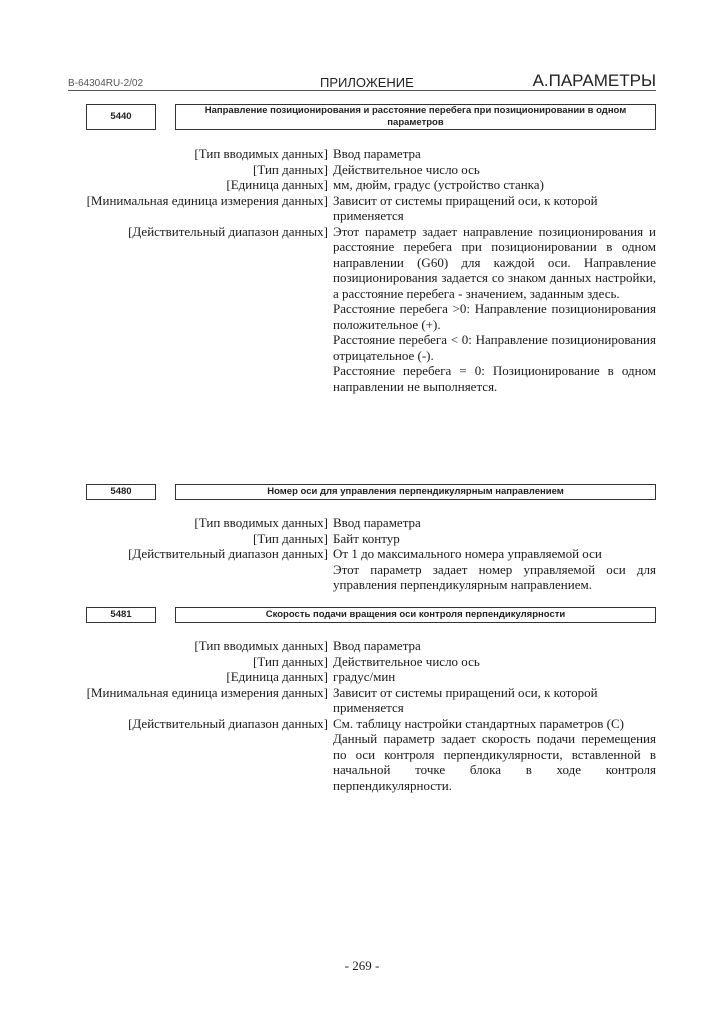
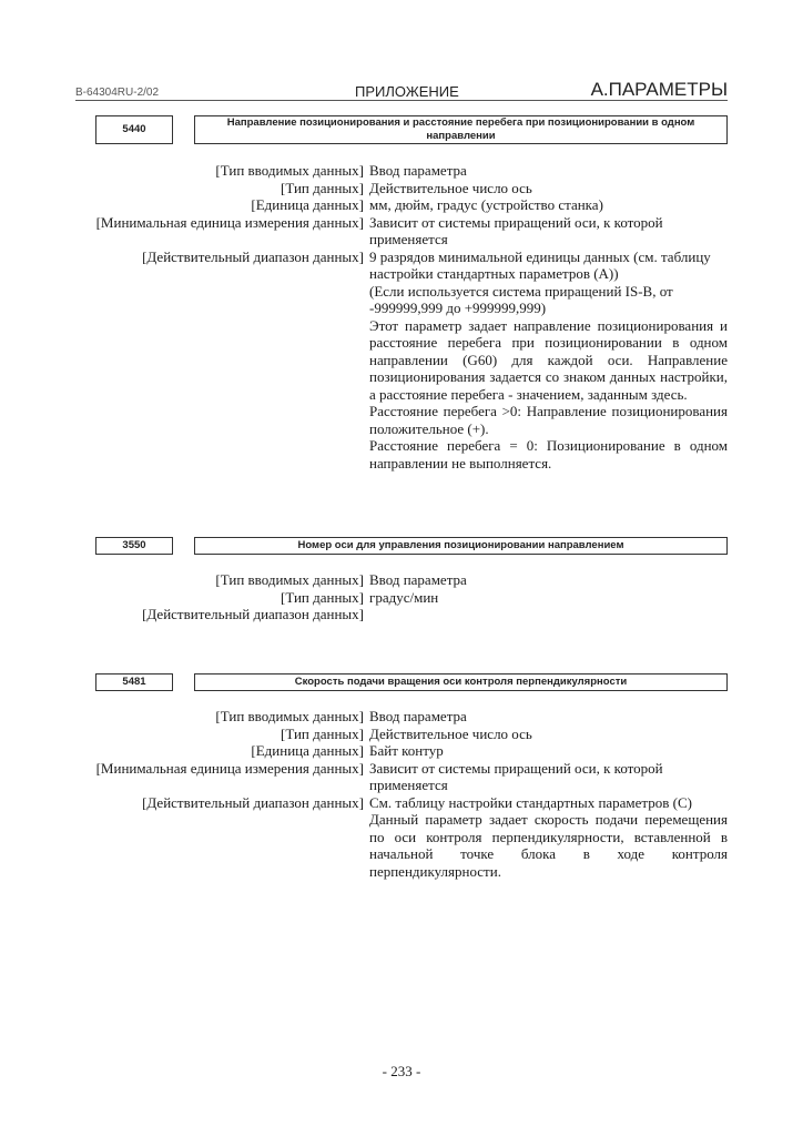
  B-64304RU-2/02
  ПРИЛОЖЕНИЕ
  А.ПАРАМЕТРЫ
  5440
- Направление позиционирования и расстояние перебега при позиционировании в одном параметров
+ Направление позиционирования и расстояние перебега при позиционировании в одном направлении
  [Тип вводимых данных]
  Ввод параметра
  [Тип данных]
  Действительное число ось
  [Единица данных]
  мм, дюйм, градус (устройство станка)
  [Минимальная единица измерения данных]
  Зависит от системы приращений оси, к которой применяется
  [Действительный диапазон данных]
+ 9 разрядов минимальной единицы данных (см. таблицу настройки стандартных параметров (A))
+ (Если используется система приращений IS-B, от -999999,999 до +999999,999)
  Этот параметр задает направление позиционирования и расстояние перебега при позиционировании в одном направлении (G60) для каждой оси. Направление позиционирования задается со знаком данных настройки, а расстояние перебега - значением, заданным здесь.
  Расстояние перебега >0: Направление позиционирования положительное (+).
- Расстояние перебега < 0: Направление позиционирования отрицательное (-).
  Расстояние перебега = 0: Позиционирование в одном направлении не выполняется.
- 5480
+ 3550
- Номер оси для управления перпендикулярным направлением
+ Номер оси для управления позиционировании направлением
  [Тип вводимых данных]
  Ввод параметра
  [Тип данных]
- Байт контур
+ градус/мин
  [Действительный диапазон данных]
- От 1 до максимального номера управляемой оси
- Этот параметр задает номер управляемой оси для управления перпендикулярным направлением.
  5481
  Скорость подачи вращения оси контроля перпендикулярности
  [Тип вводимых данных]
  Ввод параметра
  [Тип данных]
  Действительное число ось
  [Единица данных]
- градус/мин
+ Байт контур
  [Минимальная единица измерения данных]
  Зависит от системы приращений оси, к которой применяется
  [Действительный диапазон данных]
  См. таблицу настройки стандартных параметров (C)
  Данный параметр задает скорость подачи перемещения по оси контроля перпендикулярности, вставленной в начальной точке блока в ходе контроля перпендикулярности.
- - 269 -
+ - 233 -
